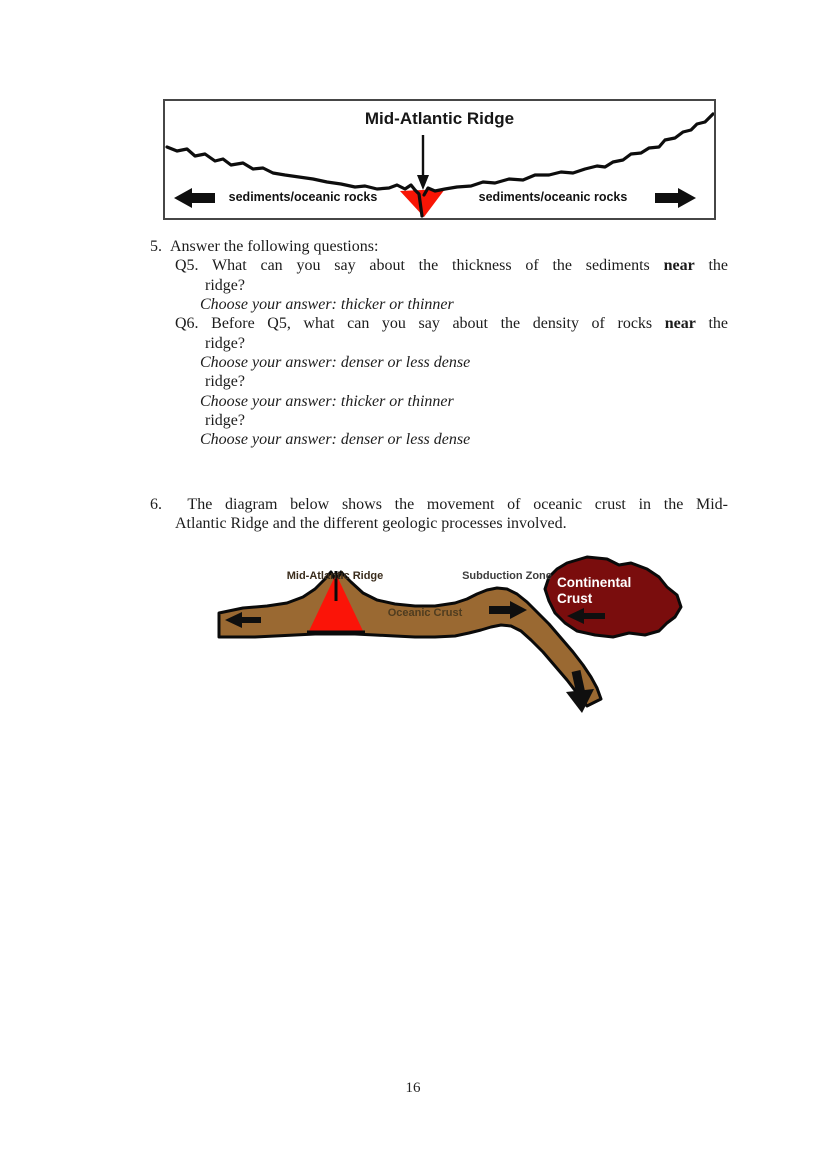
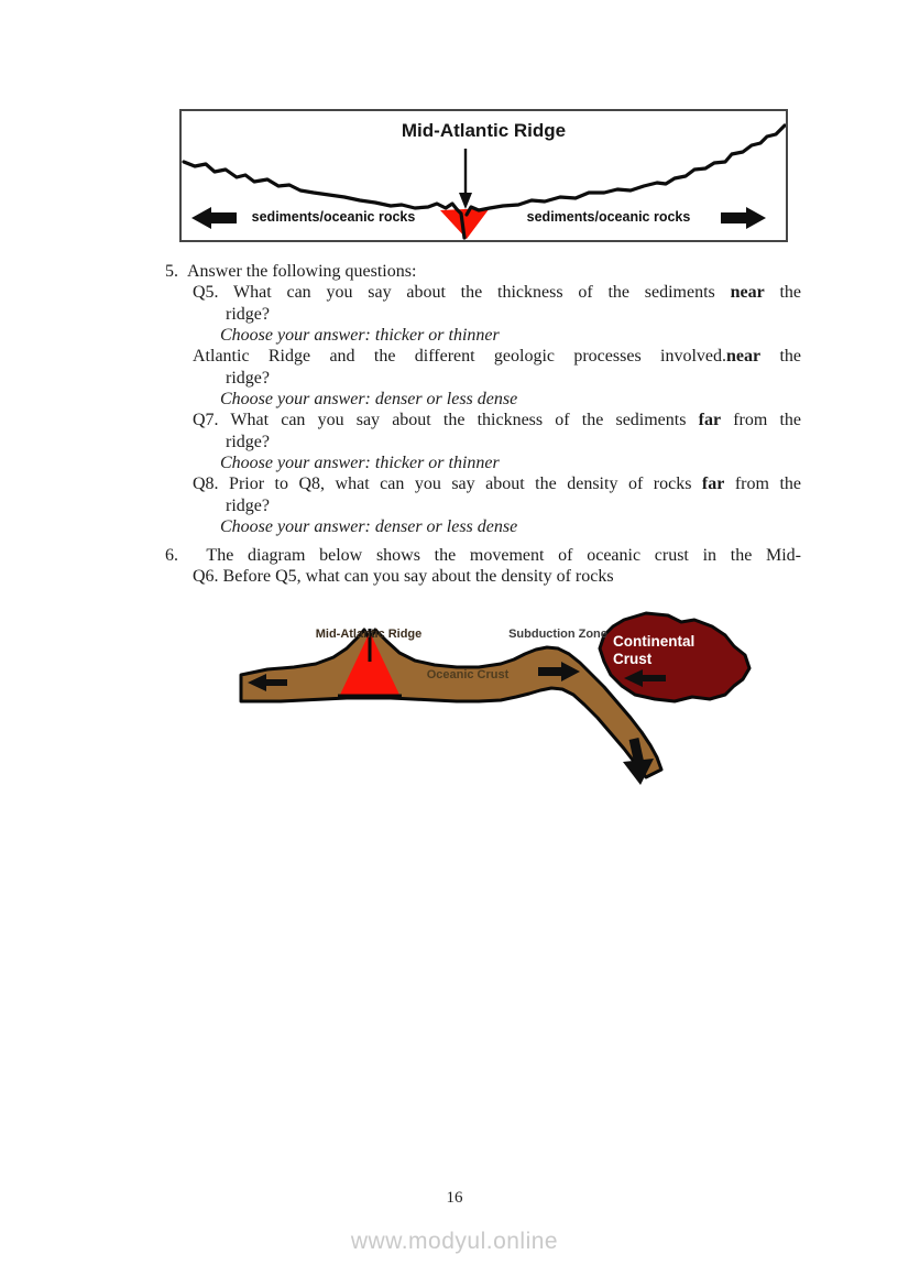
  Mid-Atlantic Ridge
  sediments/oceanic rocks
  sediments/oceanic rocks
  5. Answer the following questions:
  Q5. What can you say about the thickness of the sediments near the
  ridge?
  Choose your answer: thicker or thinner
- Q6. Before Q5, what can you say about the density of rocks near the
+ Atlantic Ridge and the different geologic processes involved.near the
  ridge?
  Choose your answer: denser or less dense
+ Q7. What can you say about the thickness of the sediments far from the
  ridge?
  Choose your answer: thicker or thinner
+ Q8. Prior to Q8, what can you say about the density of rocks far from the
  ridge?
  Choose your answer: denser or less dense
  6. The diagram below shows the movement of oceanic crust in the Mid-
- Atlantic Ridge and the different geologic processes involved.
+ Q6. Before Q5, what can you say about the density of rocks
  Mid-Atlantic Ridge
  Subduction Zone
  Oceanic Crust
  Continental
  Crust
  16
+ www.modyul.online
